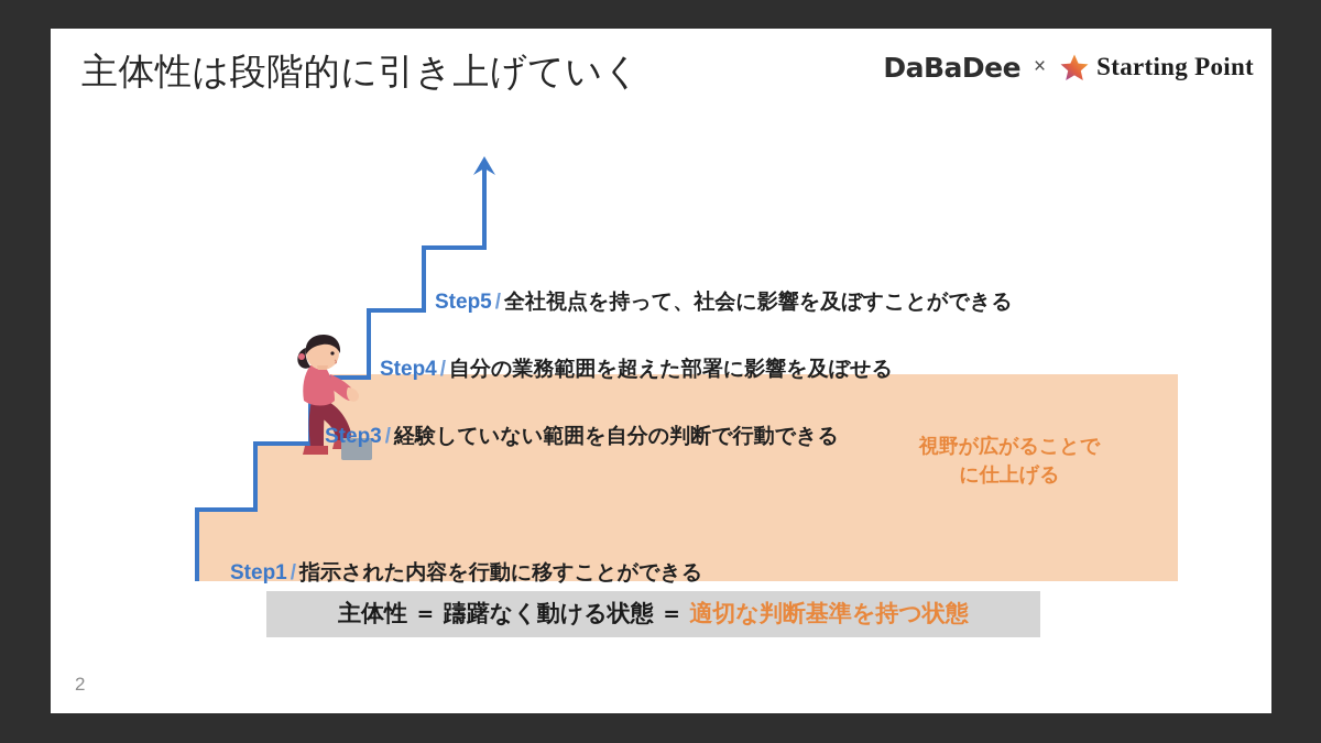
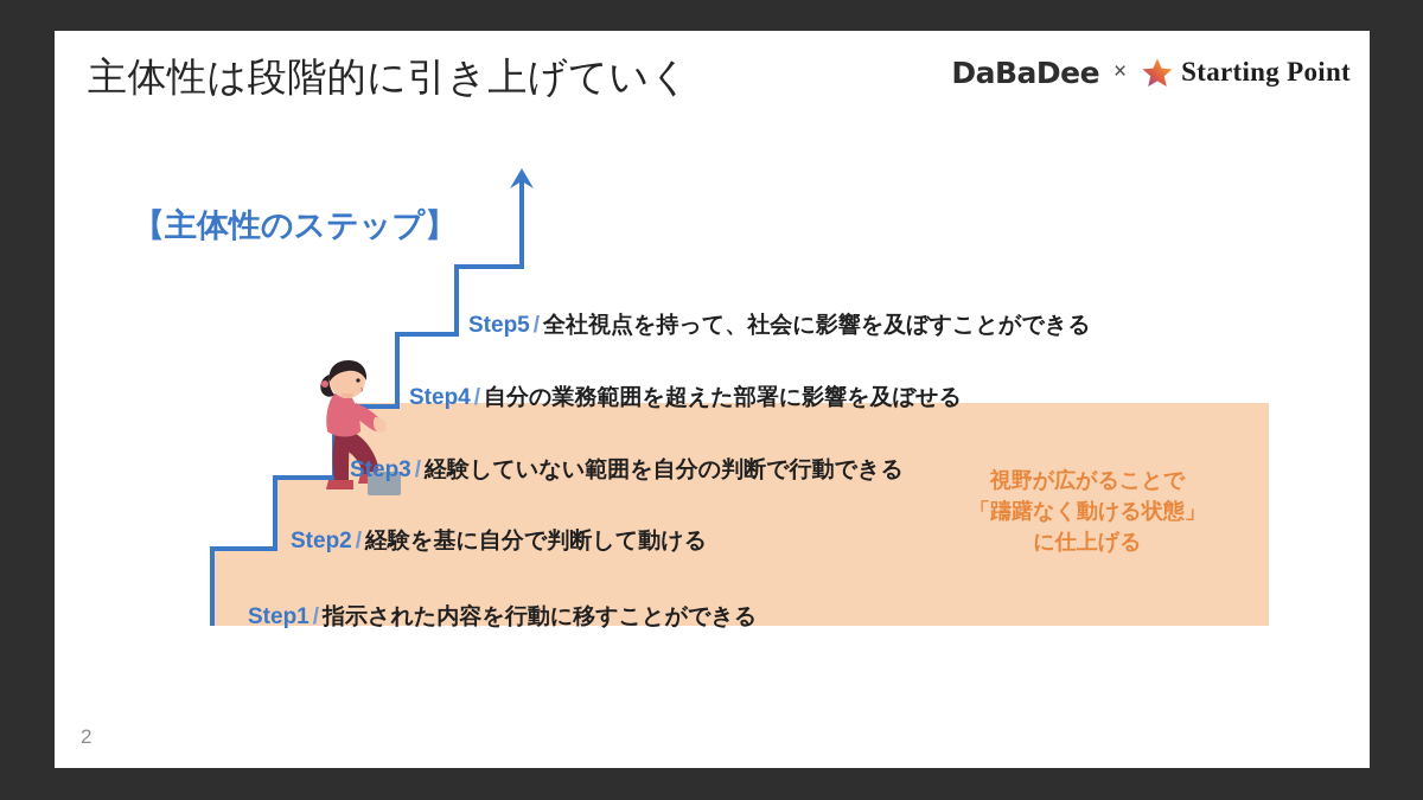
  主体性は段階的に引き上げていく
  DaBaDee
  ×
  Starting Point
+ 【主体性のステップ】
  Step5 / 全社視点を持って、社会に影響を及ぼすことができる
  Step4 / 自分の業務範囲を超えた部署に影響を及ぼせる
  Step3 / 経験していない範囲を自分の判断で行動できる
+ Step2 / 経験を基に自分で判断して動ける
  Step1 / 指示された内容を行動に移すことができる
  視野が広がることで
+ 「躊躇なく動ける状態」
  に仕上げる
- 主体性 ＝ 躊躇なく動ける状態 ＝ 適切な判断基準を持つ状態
  2
